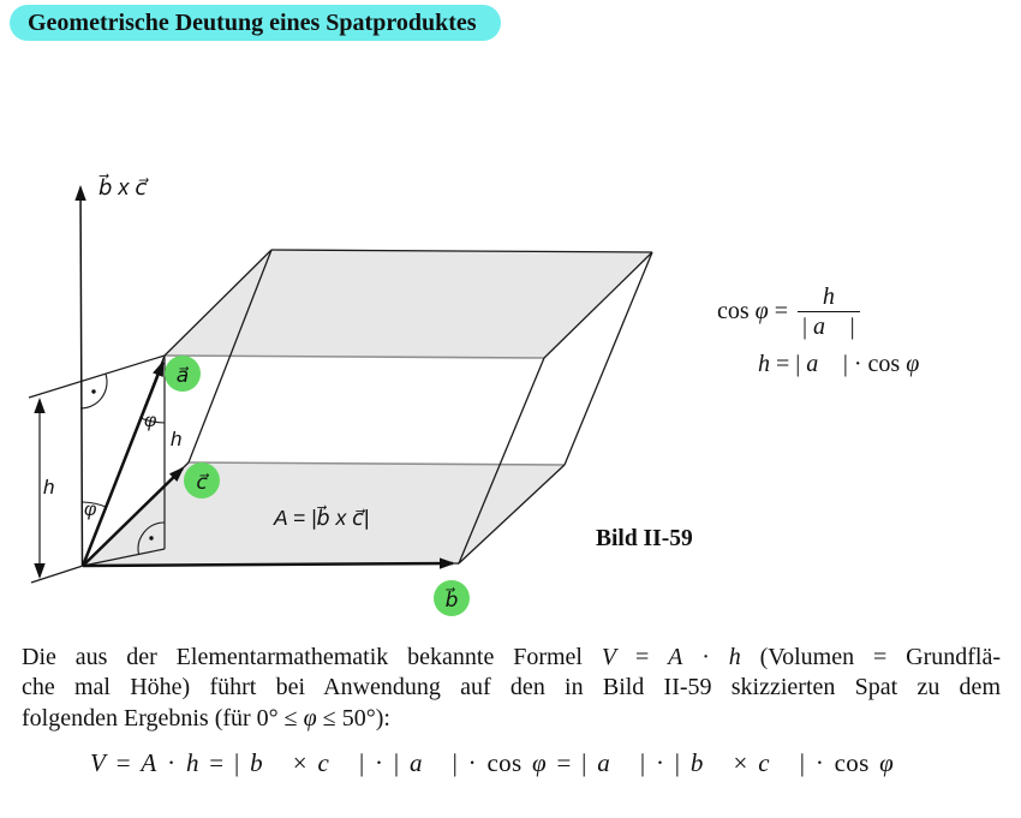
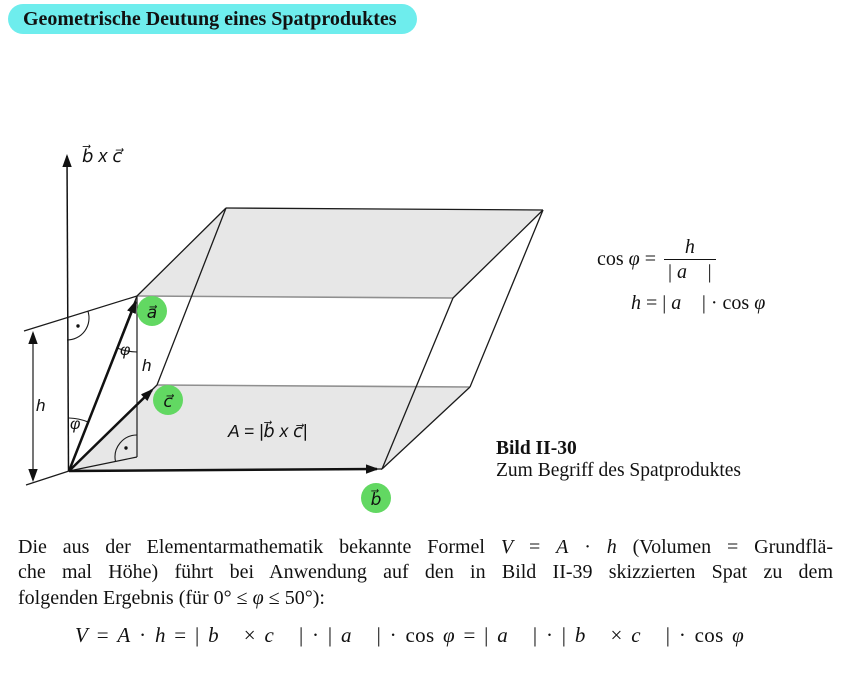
  Geometrische Deutung eines Spatproduktes
  b⃗ x c⃗
  a⃗
  c⃗
  b⃗
  h
  h
  φ
  φ
  A = |b⃗ x c⃗|
- Bild II-59
+ Bild II-30
+ Zum Begriff des Spatproduktes
  cos φ =
  h
  | a⃗ |
  h = | a⃗ | · cos φ
  Die aus der Elementarmathematik bekannte Formel V = A · h (Volumen = Grundflä-
- che mal Höhe) führt bei Anwendung auf den in Bild II-59 skizzierten Spat zu dem
+ che mal Höhe) führt bei Anwendung auf den in Bild II-39 skizzierten Spat zu dem
  folgenden Ergebnis (für 0° ≤ φ ≤ 50°):
  V = A · h = | b⃗ × c⃗ | · | a⃗ | · cos φ = | a⃗ | · | b⃗ × c⃗ | · cos φ
